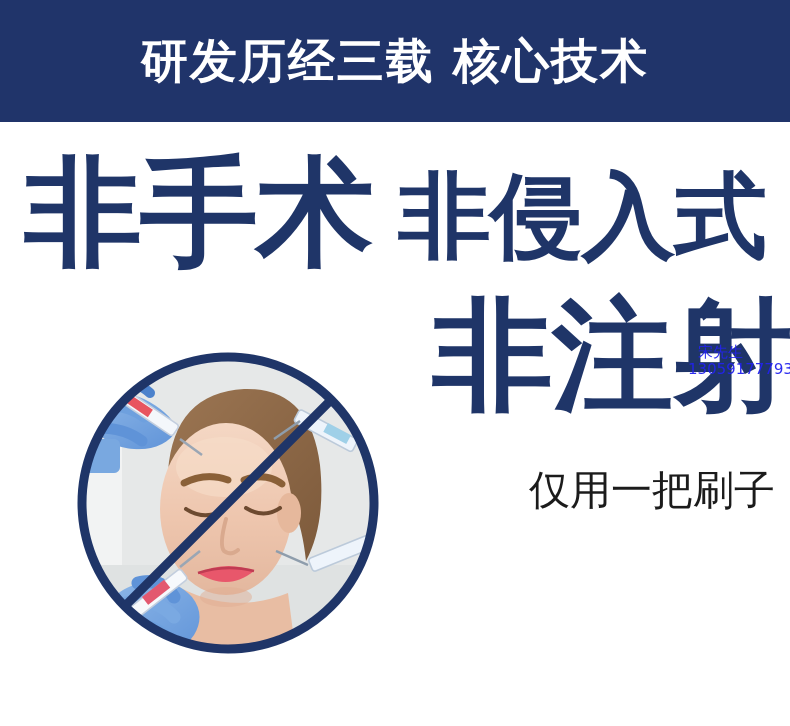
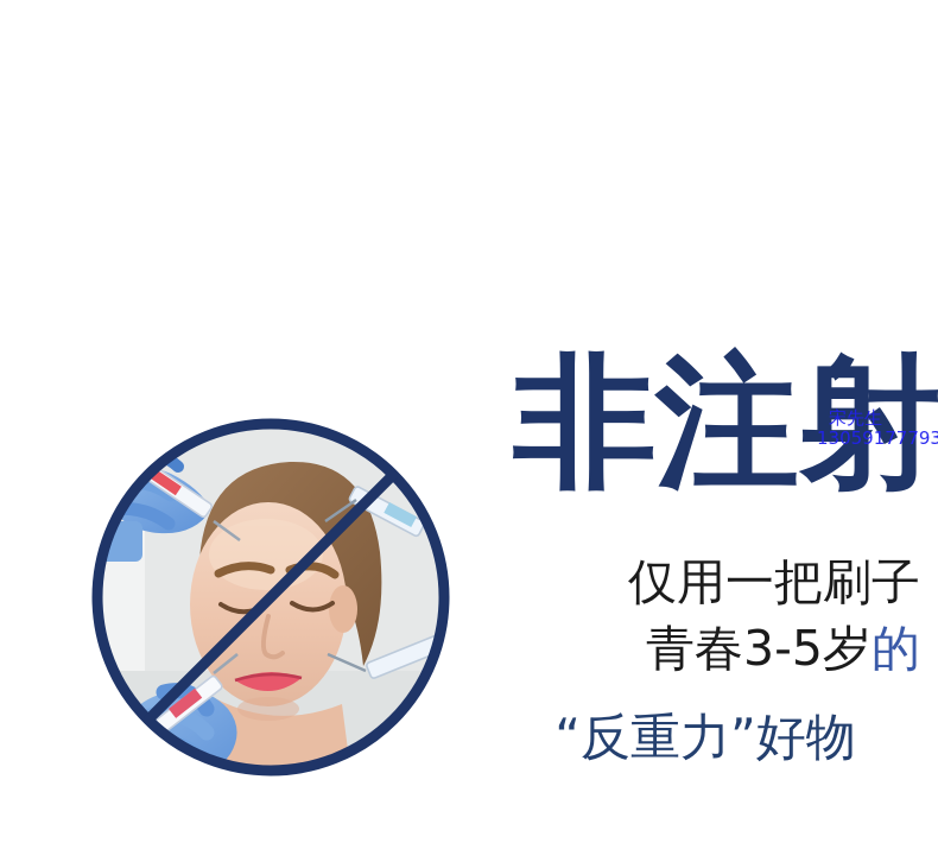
- 研发历经三载 核心技术
- 非手术
- 非侵入式
  非注射
  宋先生
  13059177793
  仅用一把刷子
+ 青春3-5岁的
+ “反重力”好物
